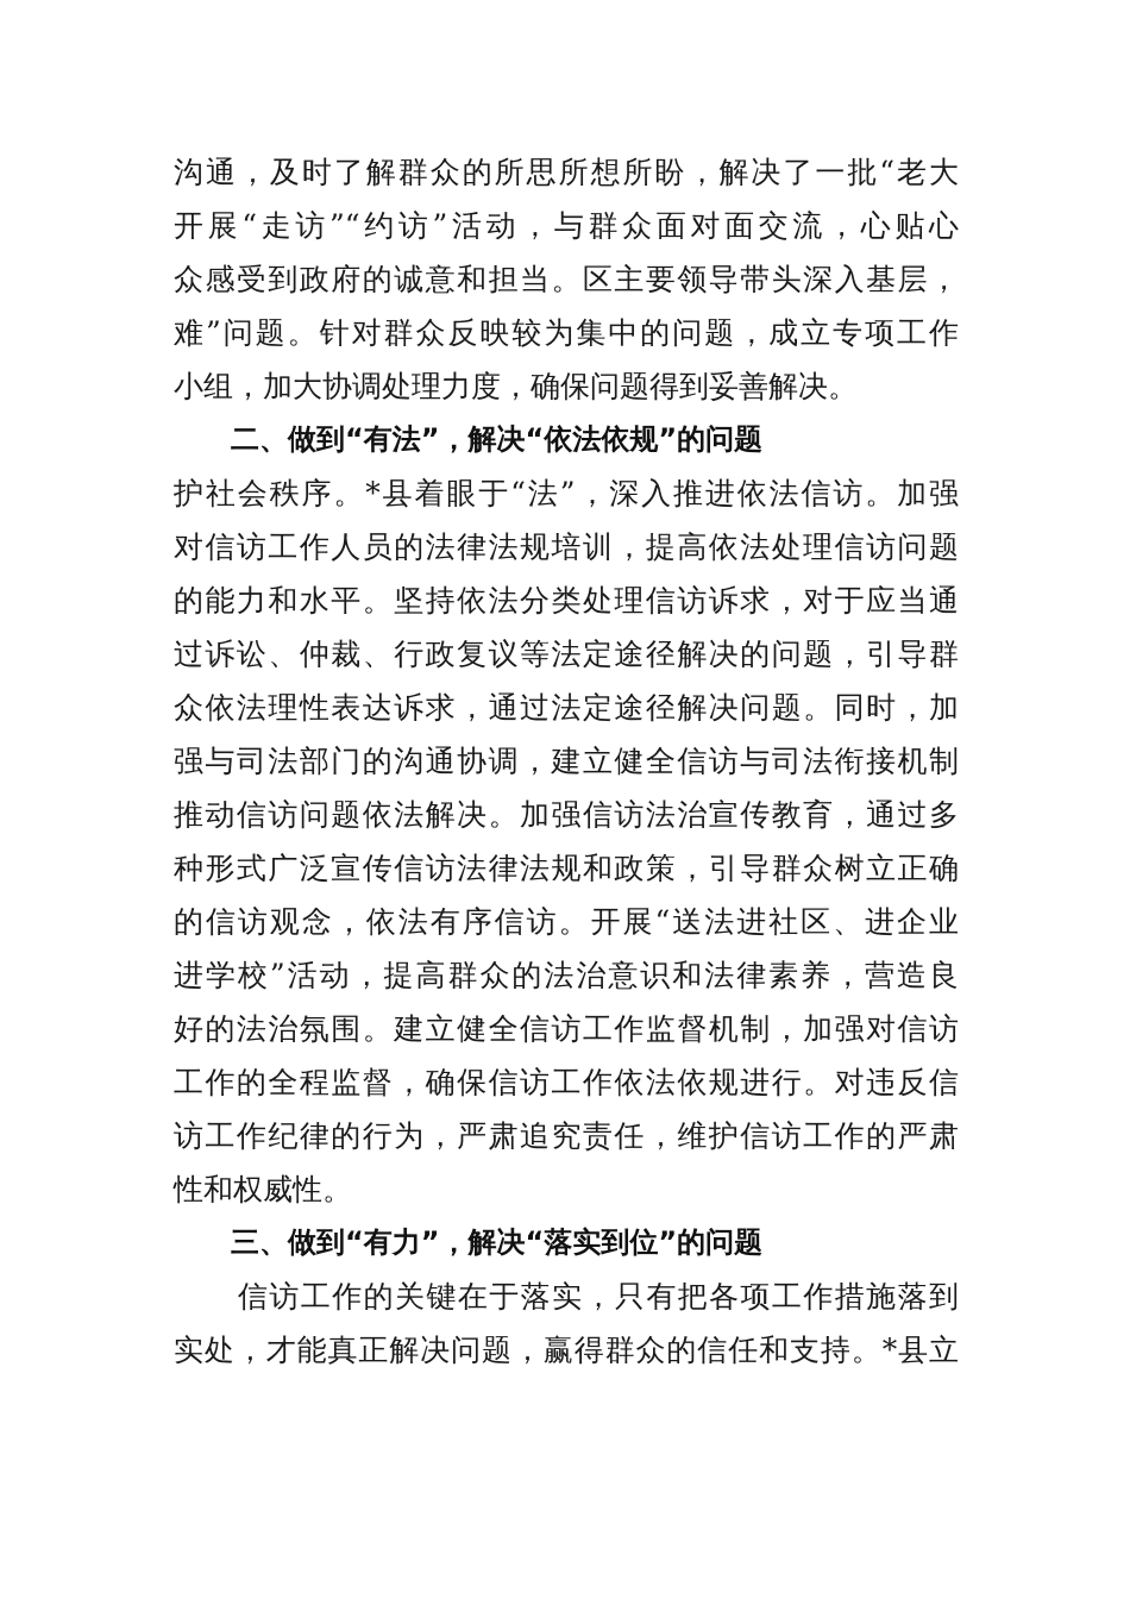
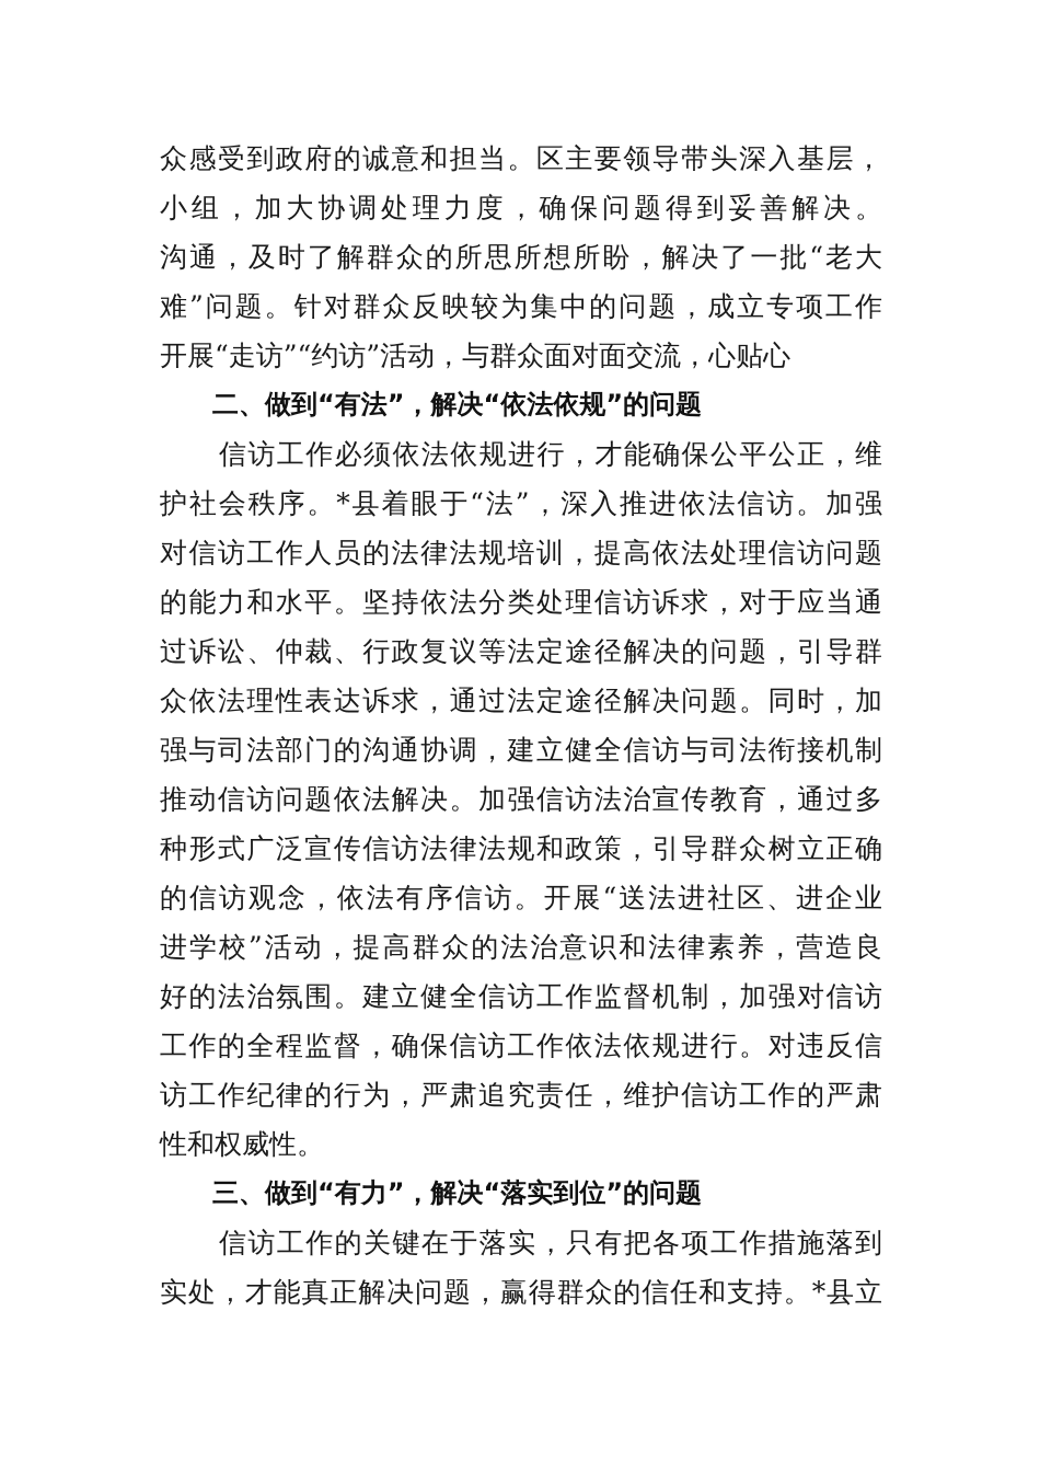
- 沟通，及时了解群众的所思所想所盼，解决了一批“老大
+ 众感受到政府的诚意和担当。区主要领导带头深入基层，
- 开展“走访”“约访”活动，与群众面对面交流，心贴心
+ 小组，加大协调处理力度，确保问题得到妥善解决。
- 众感受到政府的诚意和担当。区主要领导带头深入基层，
+ 沟通，及时了解群众的所思所想所盼，解决了一批“老大
  难”问题。针对群众反映较为集中的问题，成立专项工作
- 小组，加大协调处理力度，确保问题得到妥善解决。
+ 开展“走访”“约访”活动，与群众面对面交流，心贴心
  二、做到“有法”，解决“依法依规”的问题
+ 信访工作必须依法依规进行，才能确保公平公正，维
  护社会秩序。*县着眼于“法”，深入推进依法信访。加强
  对信访工作人员的法律法规培训，提高依法处理信访问题
  的能力和水平。坚持依法分类处理信访诉求，对于应当通
  过诉讼、仲裁、行政复议等法定途径解决的问题，引导群
  众依法理性表达诉求，通过法定途径解决问题。同时，加
  强与司法部门的沟通协调，建立健全信访与司法衔接机制
  推动信访问题依法解决。加强信访法治宣传教育，通过多
  种形式广泛宣传信访法律法规和政策，引导群众树立正确
  的信访观念，依法有序信访。开展“送法进社区、进企业
  进学校”活动，提高群众的法治意识和法律素养，营造良
  好的法治氛围。建立健全信访工作监督机制，加强对信访
  工作的全程监督，确保信访工作依法依规进行。对违反信
  访工作纪律的行为，严肃追究责任，维护信访工作的严肃
  性和权威性。
  三、做到“有力”，解决“落实到位”的问题
  信访工作的关键在于落实，只有把各项工作措施落到
  实处，才能真正解决问题，赢得群众的信任和支持。*县立
